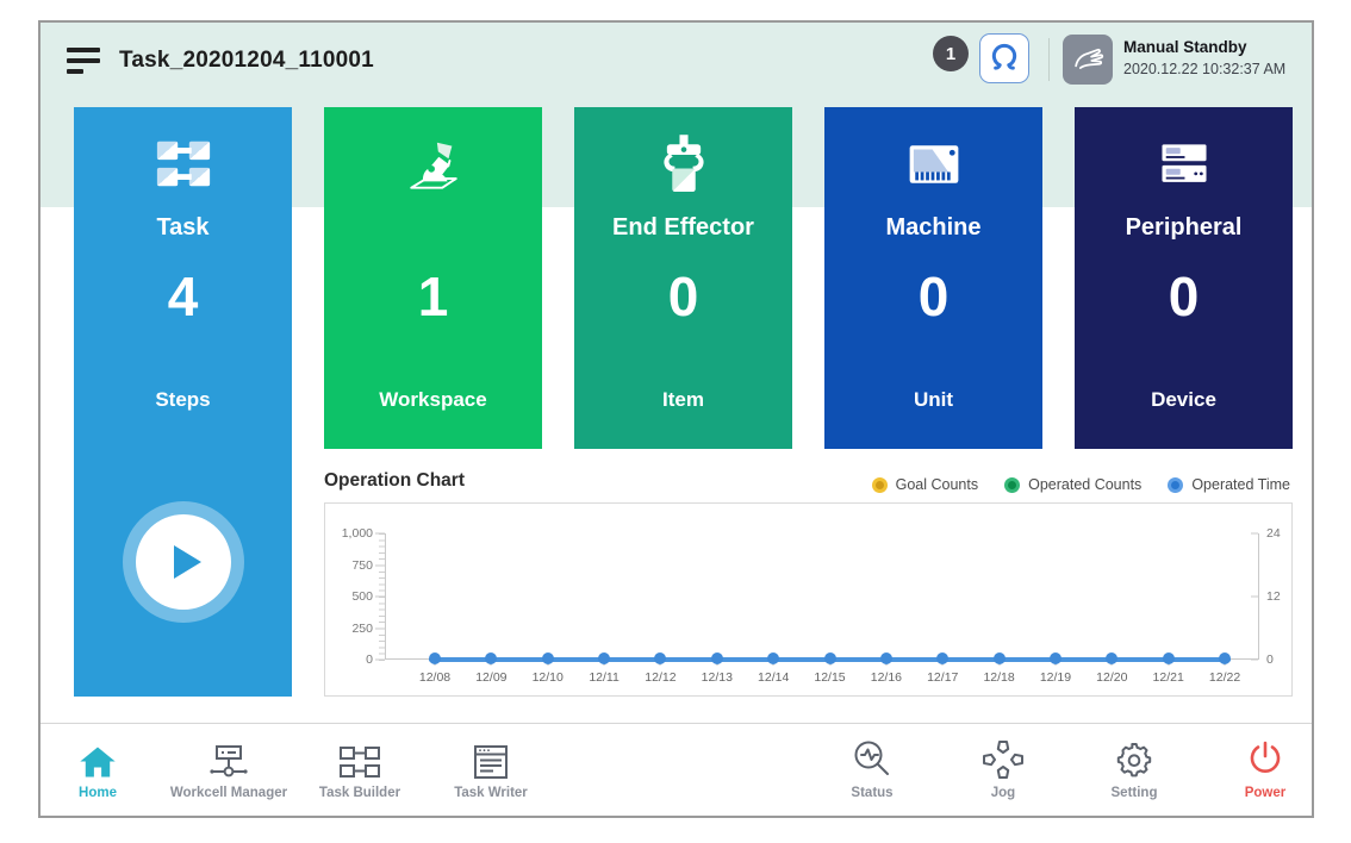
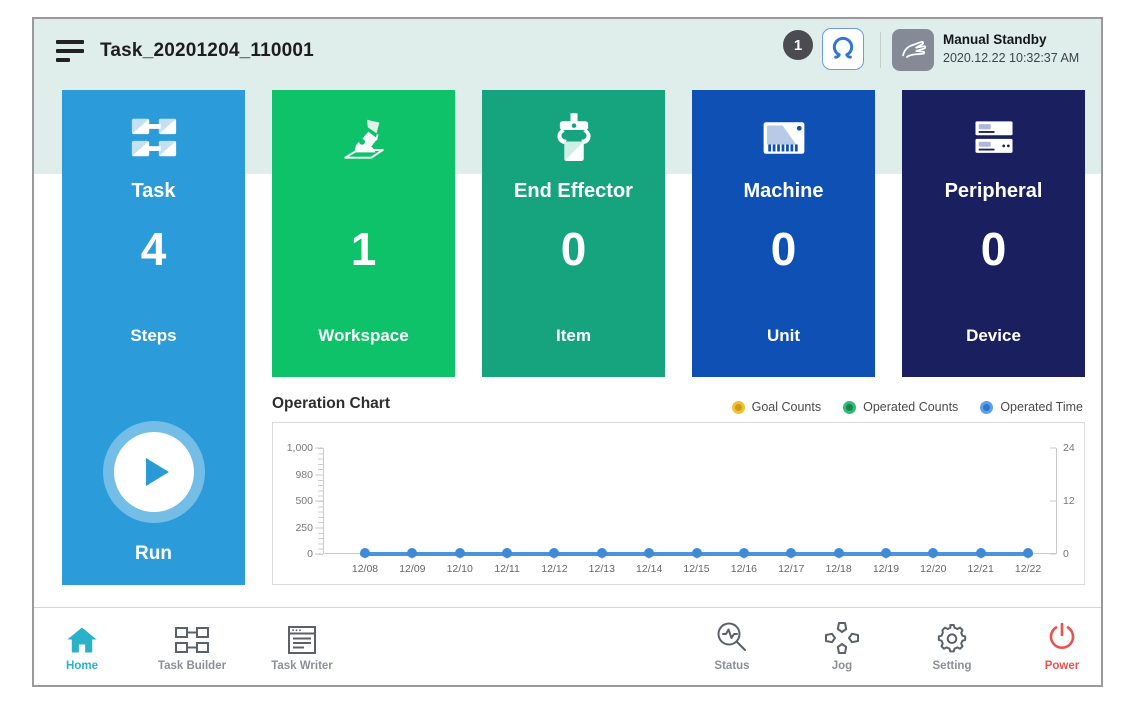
  Task_20201204_110001
  1
  Manual Standby
  2020.12.22 10:32:37 AM
  Task
  4
  Steps
+ Run
  1
  Workspace
  End Effector
  0
  Item
  Machine
  0
  Unit
  Peripheral
  0
  Device
  Operation Chart
  Goal Counts
  Operated Counts
  Operated Time
  0
  250
  500
- 750
+ 980
  1,000
  0
  12
  24
  12/08
  12/09
  12/10
  12/11
  12/12
  12/13
  12/14
  12/15
  12/16
  12/17
  12/18
  12/19
  12/20
  12/21
  12/22
  Home
- Workcell Manager
  Task Builder
  Task Writer
  Status
  Jog
  Setting
  Power
